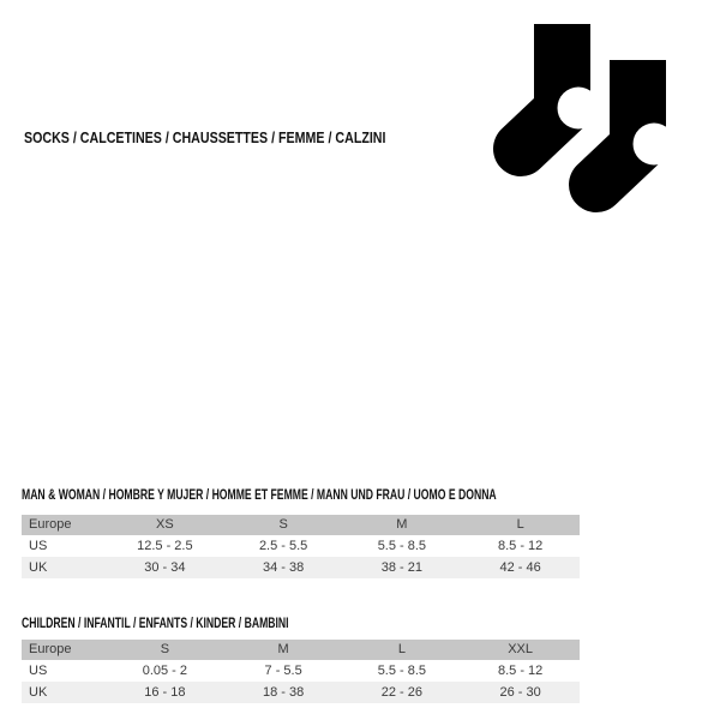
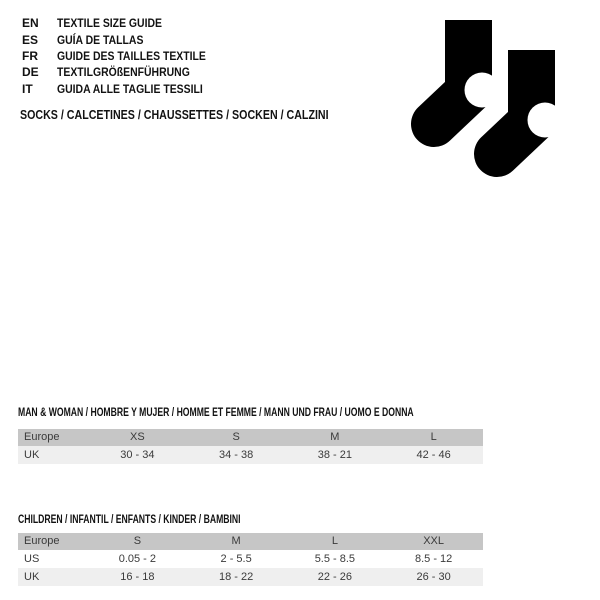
+ EN
+ TEXTILE SIZE GUIDE
+ ES
+ GUÍA DE TALLAS
+ FR
+ GUIDE DES TAILLES TEXTILE
+ DE
+ TEXTILGRÖßENFÜHRUNG
+ IT
+ GUIDA ALLE TAGLIE TESSILI
- SOCKS / CALCETINES / CHAUSSETTES / FEMME / CALZINI
+ SOCKS / CALCETINES / CHAUSSETTES / SOCKEN / CALZINI
  MAN & WOMAN / HOMBRE Y MUJER / HOMME ET FEMME / MANN UND FRAU / UOMO E DONNA
  Europe	XS	S	M	L
- US	12.5 - 2.5	2.5 - 5.5	5.5 - 8.5	8.5 - 12
  UK	30 - 34	34 - 38	38 - 21	42 - 46
  CHILDREN / INFANTIL / ENFANTS / KINDER / BAMBINI
  Europe	S	M	L	XXL
- US	0.05 - 2	7 - 5.5	5.5 - 8.5	8.5 - 12
+ US	0.05 - 2	2 - 5.5	5.5 - 8.5	8.5 - 12
- UK	16 - 18	18 - 38	22 - 26	26 - 30
+ UK	16 - 18	18 - 22	22 - 26	26 - 30
